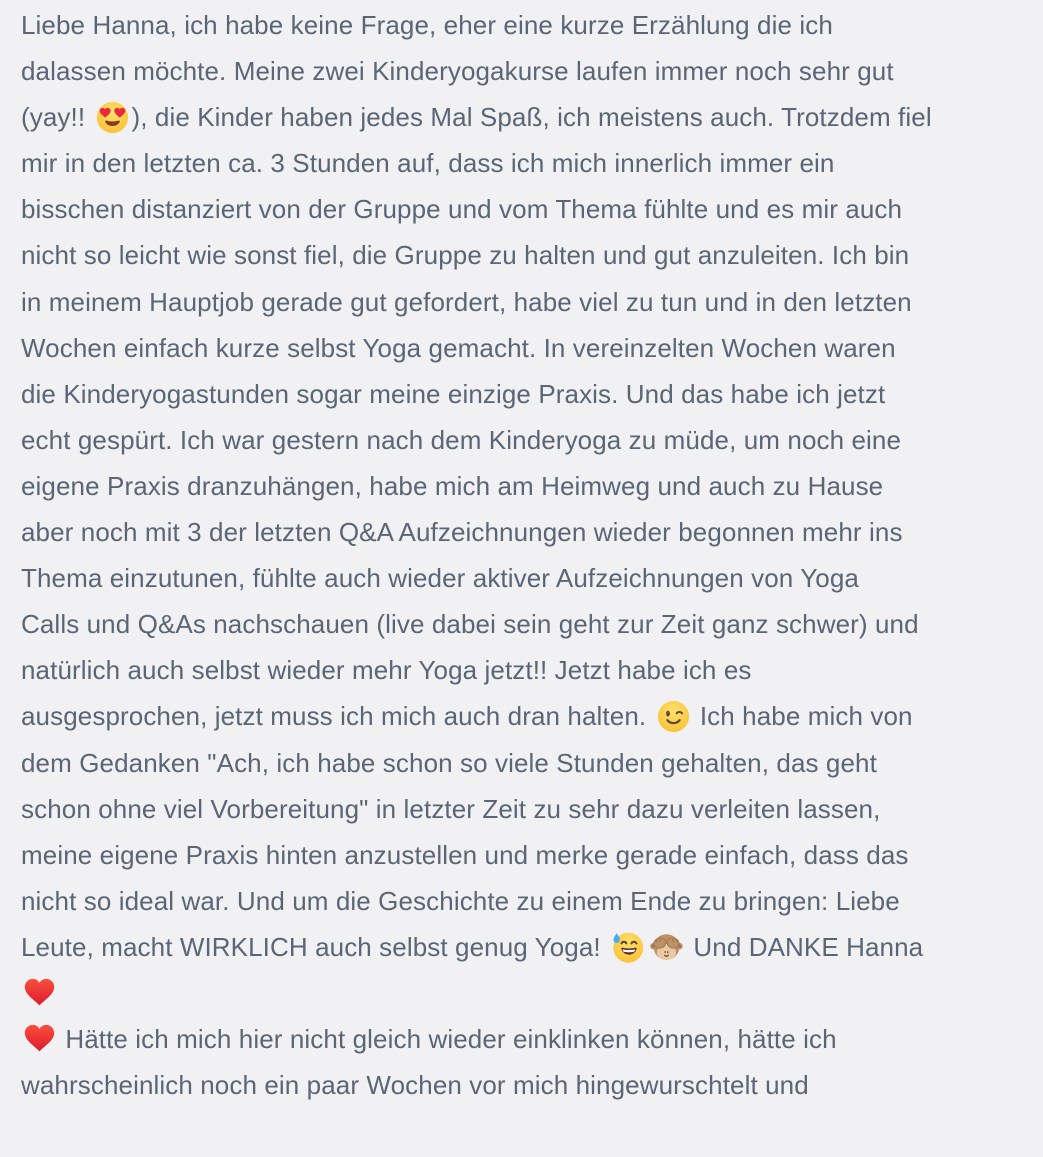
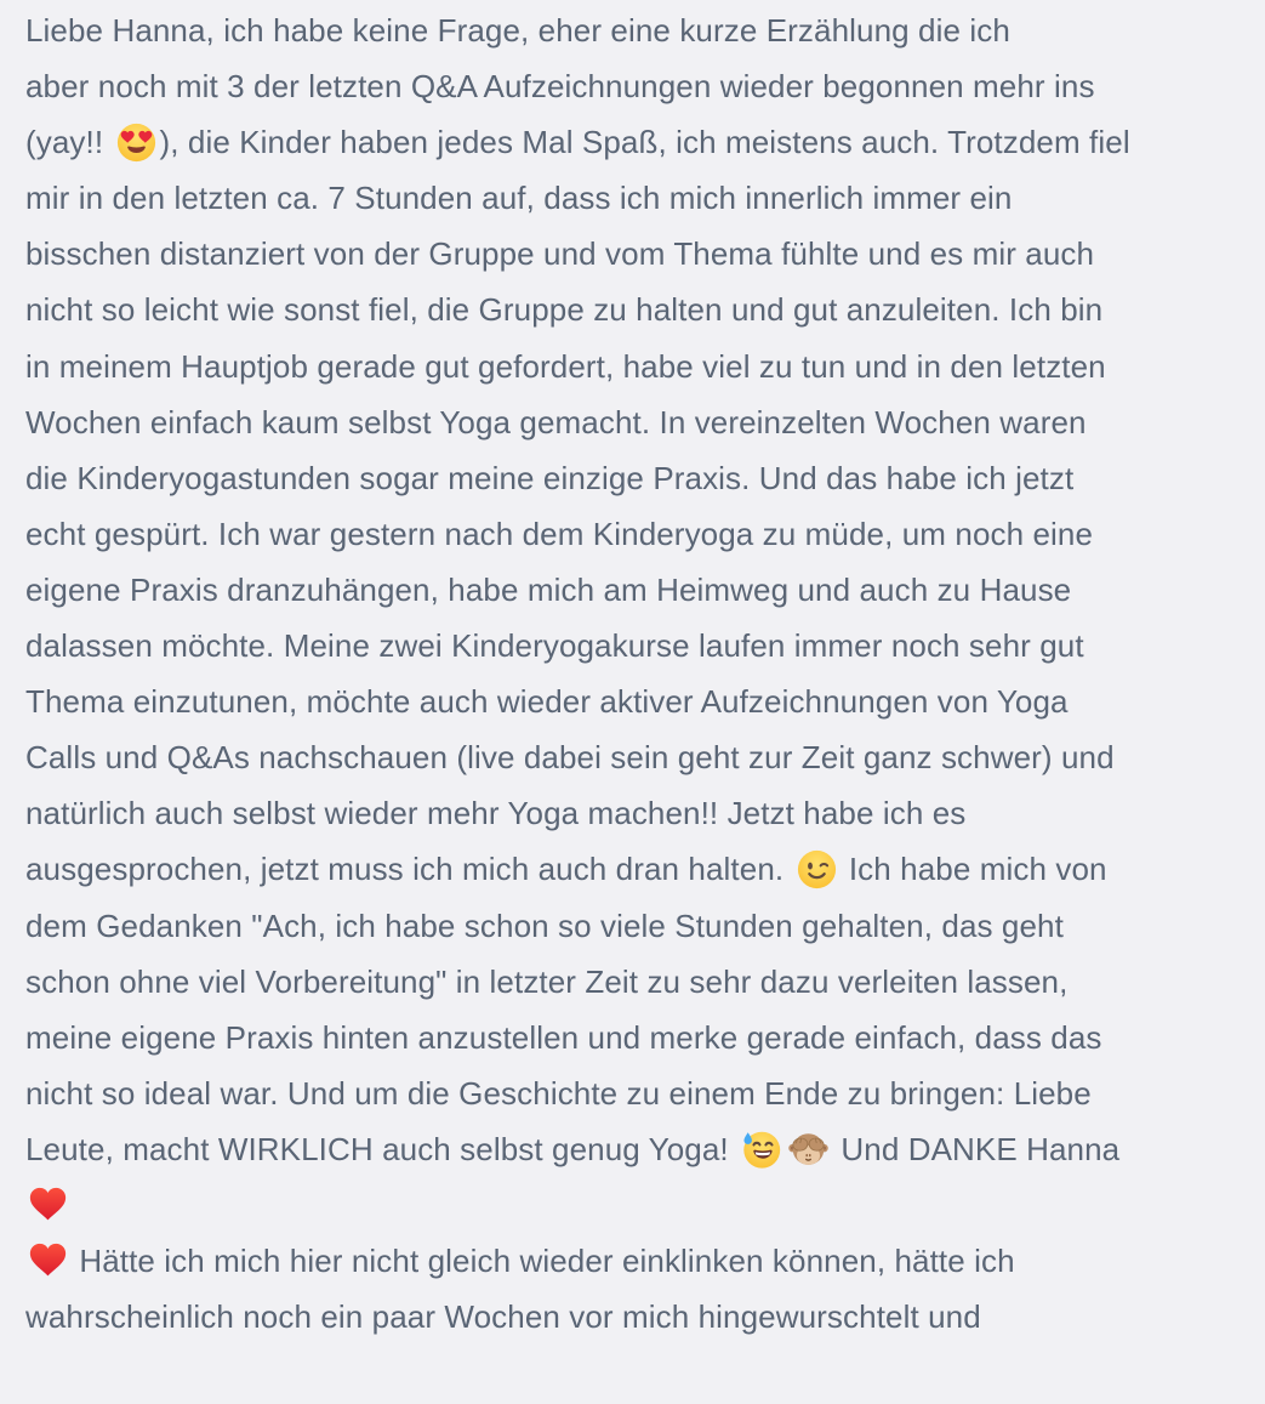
  Liebe Hanna, ich habe keine Frage, eher eine kurze Erzählung die ich
- dalassen möchte. Meine zwei Kinderyogakurse laufen immer noch sehr gut
+ aber noch mit 3 der letzten Q&A Aufzeichnungen wieder begonnen mehr ins
  (yay!! ), die Kinder haben jedes Mal Spaß, ich meistens auch. Trotzdem fiel
- mir in den letzten ca. 3 Stunden auf, dass ich mich innerlich immer ein
+ mir in den letzten ca. 7 Stunden auf, dass ich mich innerlich immer ein
  bisschen distanziert von der Gruppe und vom Thema fühlte und es mir auch
  nicht so leicht wie sonst fiel, die Gruppe zu halten und gut anzuleiten. Ich bin
  in meinem Hauptjob gerade gut gefordert, habe viel zu tun und in den letzten
- Wochen einfach kurze selbst Yoga gemacht. In vereinzelten Wochen waren
+ Wochen einfach kaum selbst Yoga gemacht. In vereinzelten Wochen waren
  die Kinderyogastunden sogar meine einzige Praxis. Und das habe ich jetzt
  echt gespürt. Ich war gestern nach dem Kinderyoga zu müde, um noch eine
  eigene Praxis dranzuhängen, habe mich am Heimweg und auch zu Hause
- aber noch mit 3 der letzten Q&A Aufzeichnungen wieder begonnen mehr ins
+ dalassen möchte. Meine zwei Kinderyogakurse laufen immer noch sehr gut
- Thema einzutunen, fühlte auch wieder aktiver Aufzeichnungen von Yoga
+ Thema einzutunen, möchte auch wieder aktiver Aufzeichnungen von Yoga
  Calls und Q&As nachschauen (live dabei sein geht zur Zeit ganz schwer) und
- natürlich auch selbst wieder mehr Yoga jetzt!! Jetzt habe ich es
+ natürlich auch selbst wieder mehr Yoga machen!! Jetzt habe ich es
  ausgesprochen, jetzt muss ich mich auch dran halten. Ich habe mich von
  dem Gedanken "Ach, ich habe schon so viele Stunden gehalten, das geht
  schon ohne viel Vorbereitung" in letzter Zeit zu sehr dazu verleiten lassen,
  meine eigene Praxis hinten anzustellen und merke gerade einfach, dass das
  nicht so ideal war. Und um die Geschichte zu einem Ende zu bringen: Liebe
  Leute, macht WIRKLICH auch selbst genug Yoga! Und DANKE Hanna
  Hätte ich mich hier nicht gleich wieder einklinken können, hätte ich
  wahrscheinlich noch ein paar Wochen vor mich hingewurschtelt und
